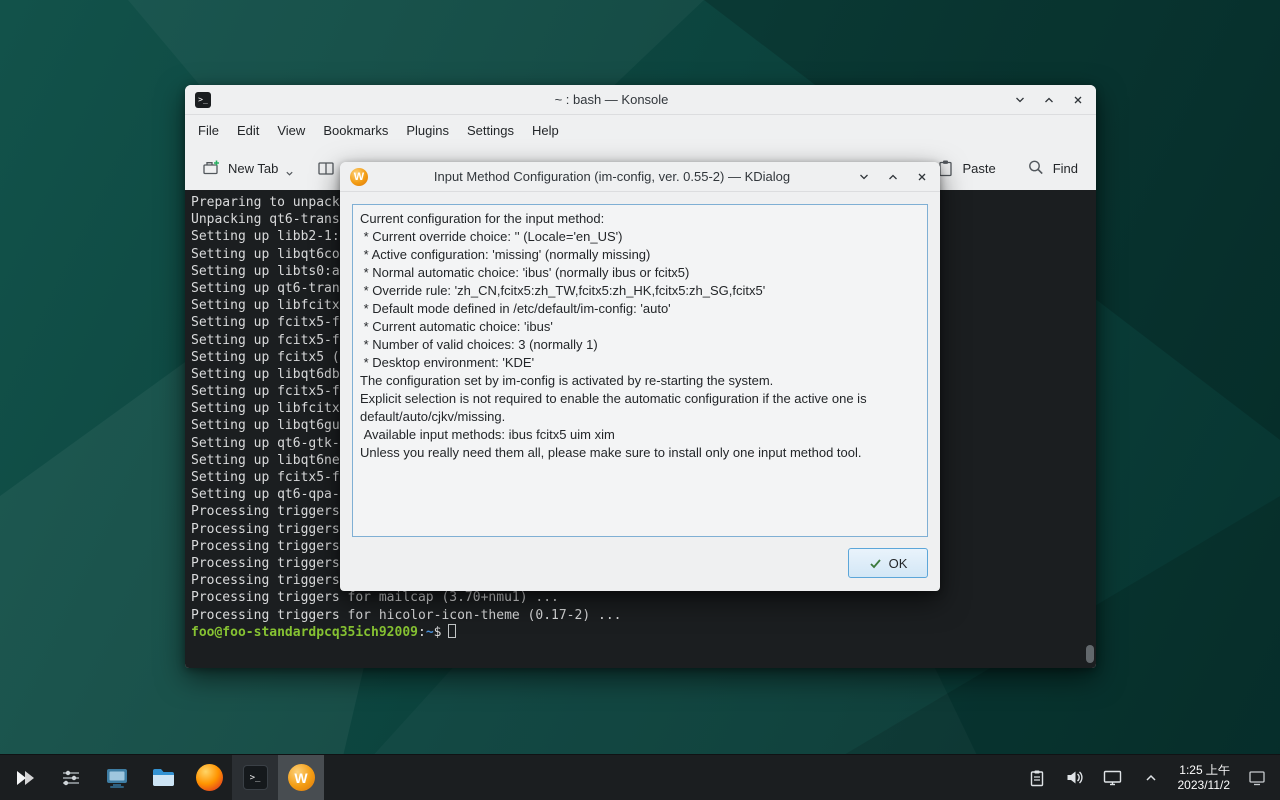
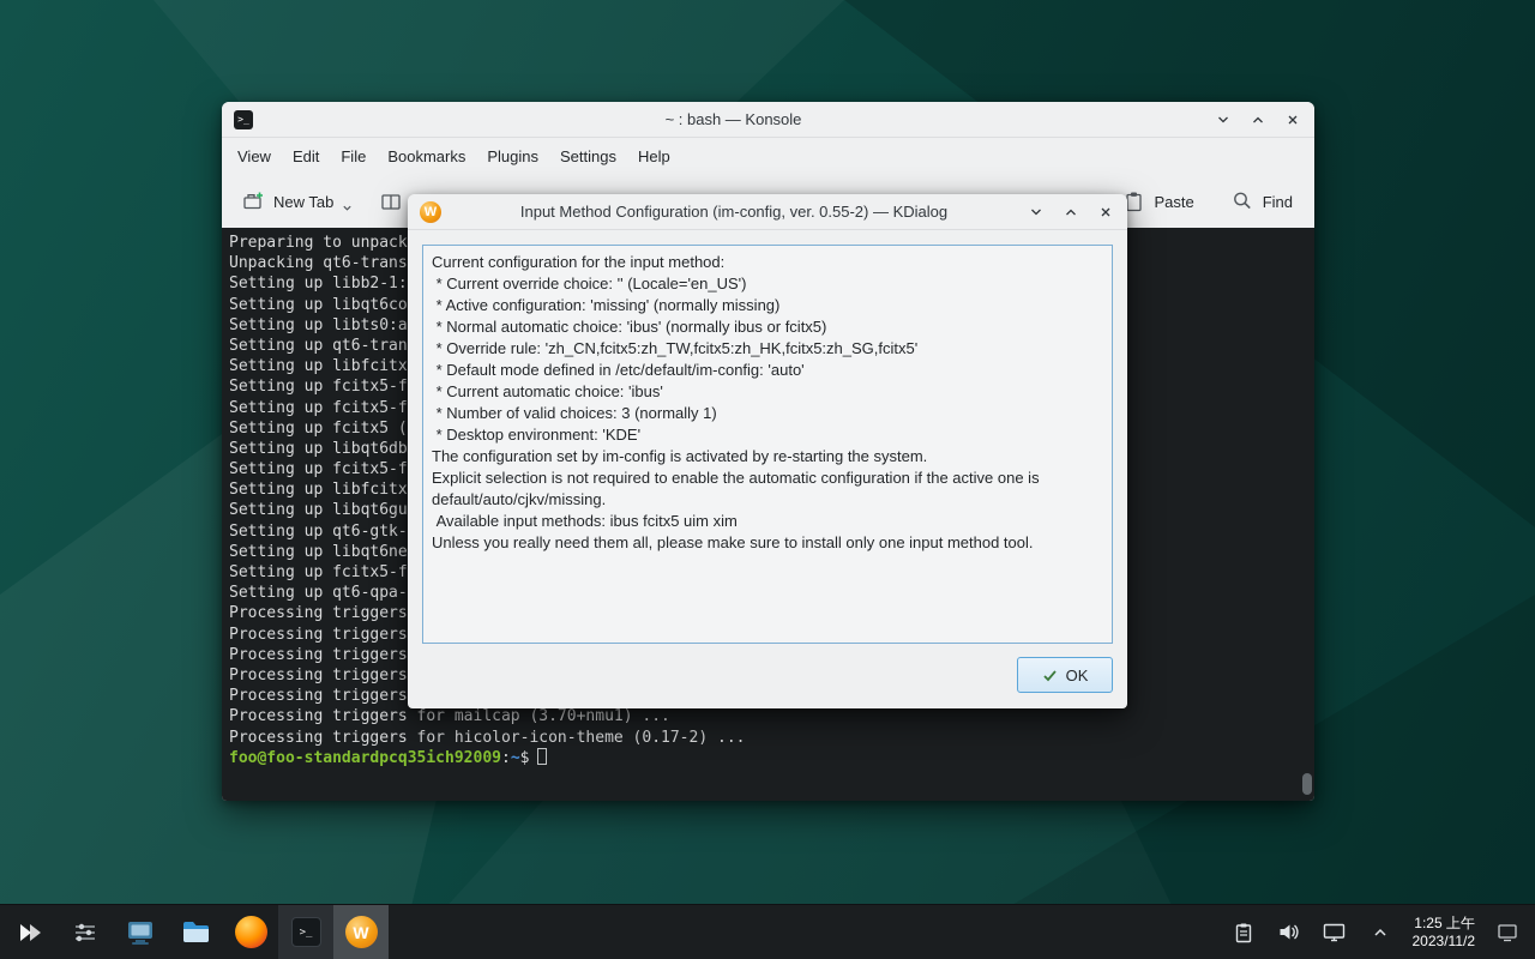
  >_
  ~ : bash — Konsole
- File
+ View
  Edit
- View
+ File
  Bookmarks
  Plugins
  Settings
  Help
  New Tab
  Paste
  Find
  Preparing to unpack
  Unpacking qt6-trans
  Setting up libb2-1:
  Setting up libqt6co
  Setting up libts0:a
  Setting up qt6-tran
  Setting up libfcitx
  Setting up fcitx5-f
  Setting up fcitx5-f
  Setting up fcitx5 (
  Setting up libqt6db
  Setting up fcitx5-f
  Setting up libfcitx
  Setting up libqt6gu
  Setting up qt6-gtk-
  Setting up libqt6ne
  Setting up fcitx5-f
  Setting up qt6-qpa-
  Processing triggers
  Processing triggers
  Processing triggers
  Processing triggers
  Processing triggers
  Processing triggers for mailcap (3.70+nmu1) ...
  Processing triggers for hicolor-icon-theme (0.17-2) ...
  foo@foo-standardpcq35ich92009:~$
  W
  Input Method Configuration (im-config, ver. 0.55-2) — KDialog
  Current configuration for the input method:
  * Current override choice: '' (Locale='en_US')
  * Active configuration: 'missing' (normally missing)
  * Normal automatic choice: 'ibus' (normally ibus or fcitx5)
  * Override rule: 'zh_CN,fcitx5:zh_TW,fcitx5:zh_HK,fcitx5:zh_SG,fcitx5'
  * Default mode defined in /etc/default/im-config: 'auto'
  * Current automatic choice: 'ibus'
  * Number of valid choices: 3 (normally 1)
  * Desktop environment: 'KDE'
  The configuration set by im-config is activated by re-starting the system.
  Explicit selection is not required to enable the automatic configuration if the active one is default/auto/cjkv/missing.
  Available input methods: ibus fcitx5 uim xim
  Unless you really need them all, please make sure to install only one input method tool.
  OK
  >_
  W
  1:25 上午
  2023/11/2
